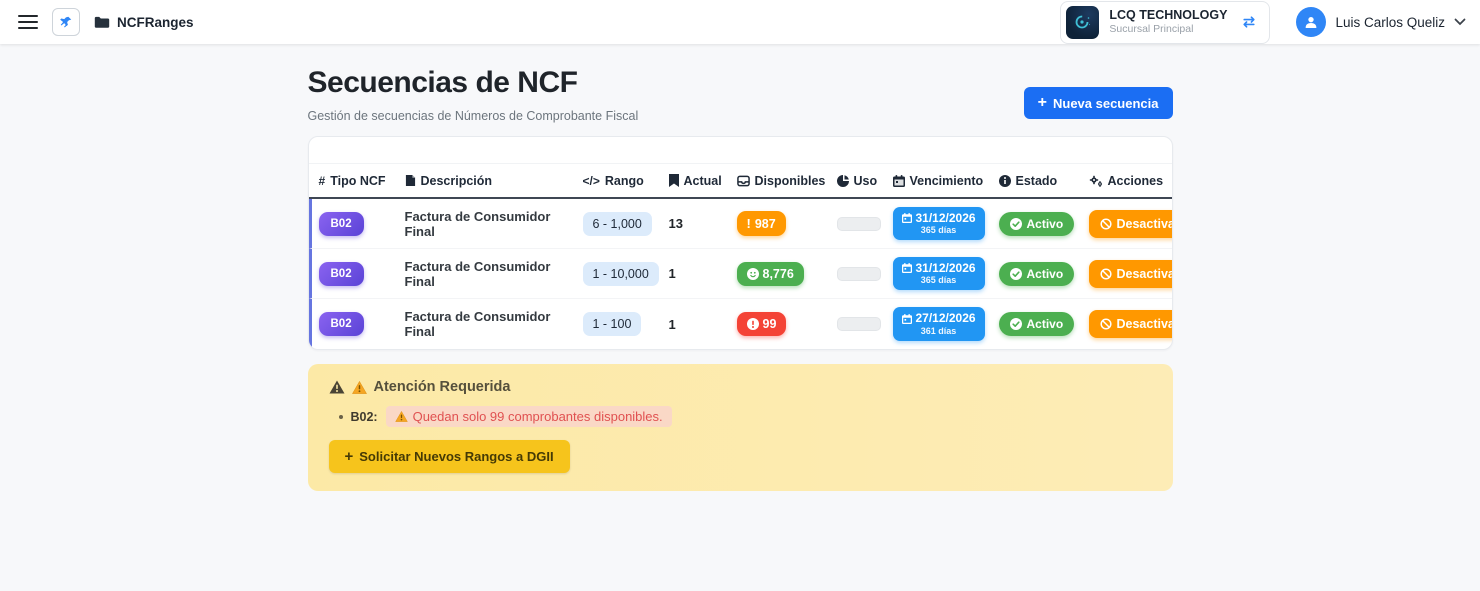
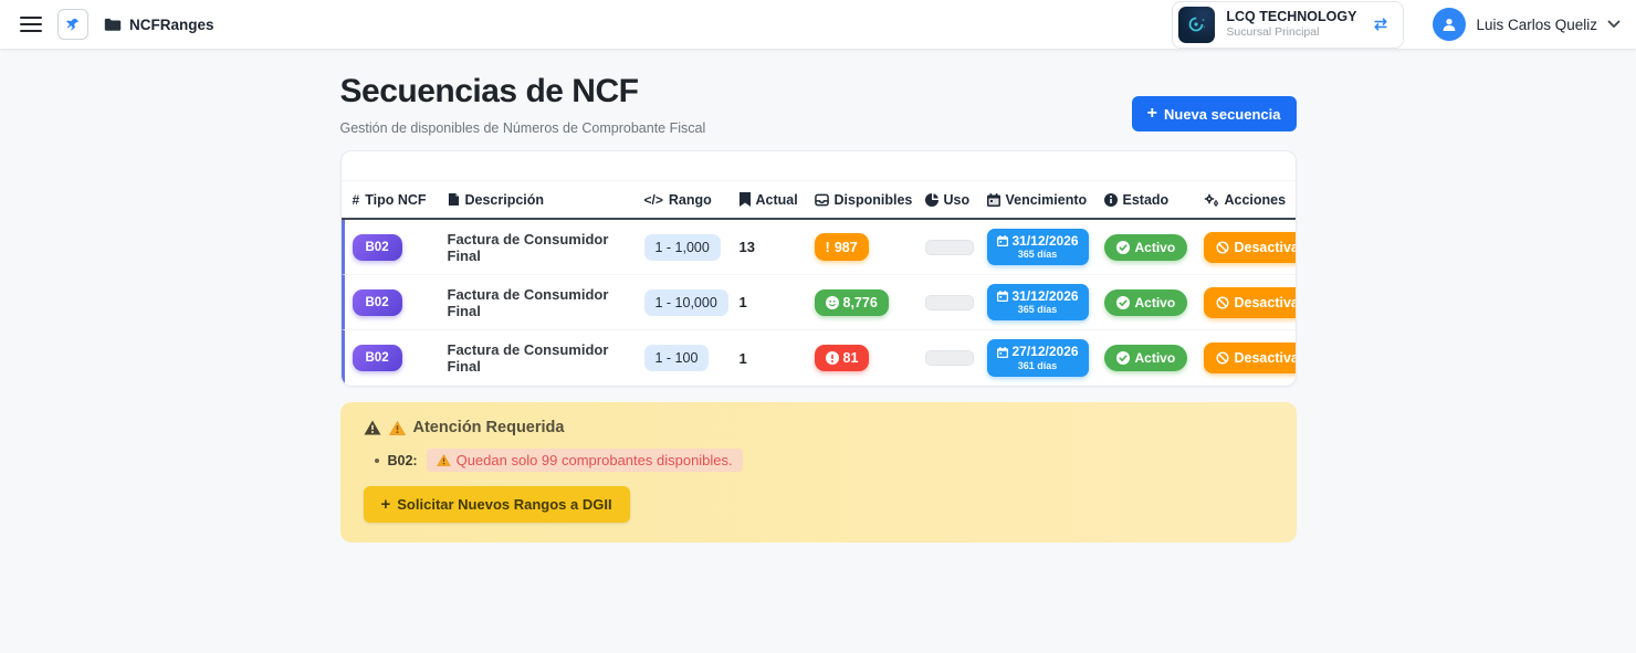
  NCFRanges
  LCQ TECHNOLOGY
  Sucursal Principal
  Luis Carlos Queliz
  Secuencias de NCF
- Gestión de secuencias de Números de Comprobante Fiscal
+ Gestión de disponibles de Números de Comprobante Fiscal
  +
  Nueva secuencia
  #
  Tipo NCF
  Descripción
  </>
  Rango
  Actual
  Disponibles
  Uso
  Vencimiento
  Estado
  Acciones
  B02
  Factura de Consumidor Final
- 6 - 1,000
+ 1 - 1,000
  13
  !
  987
  31/12/2026
  365 días
  Activo
  Desactiva
  B02
  Factura de Consumidor Final
  1 - 10,000
  1
  8,776
  31/12/2026
  365 días
  Activo
  Desactiva
  B02
  Factura de Consumidor Final
  1 - 100
  1
- 99
+ 81
  27/12/2026
  361 días
  Activo
  Desactiva
  Atención Requerida
  B02:
  Quedan solo 99 comprobantes disponibles.
  +
  Solicitar Nuevos Rangos a DGII
